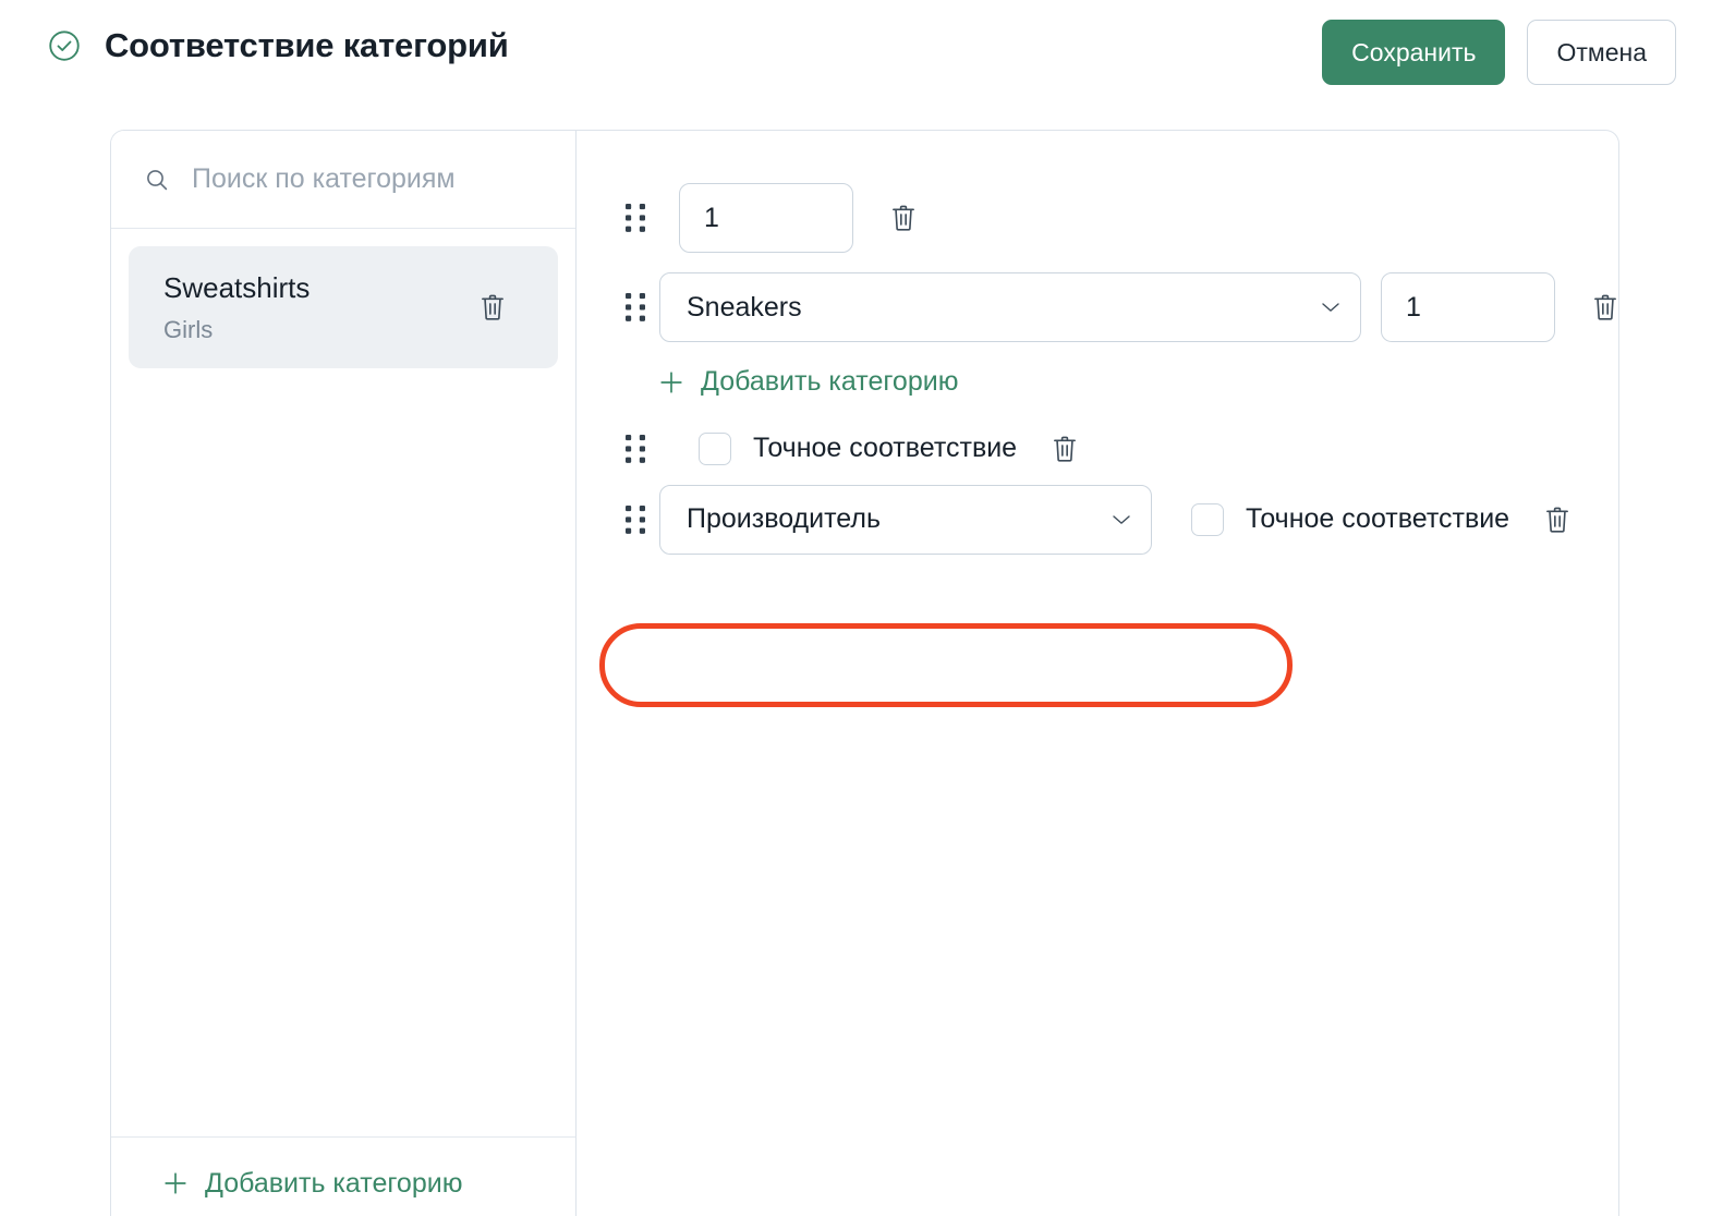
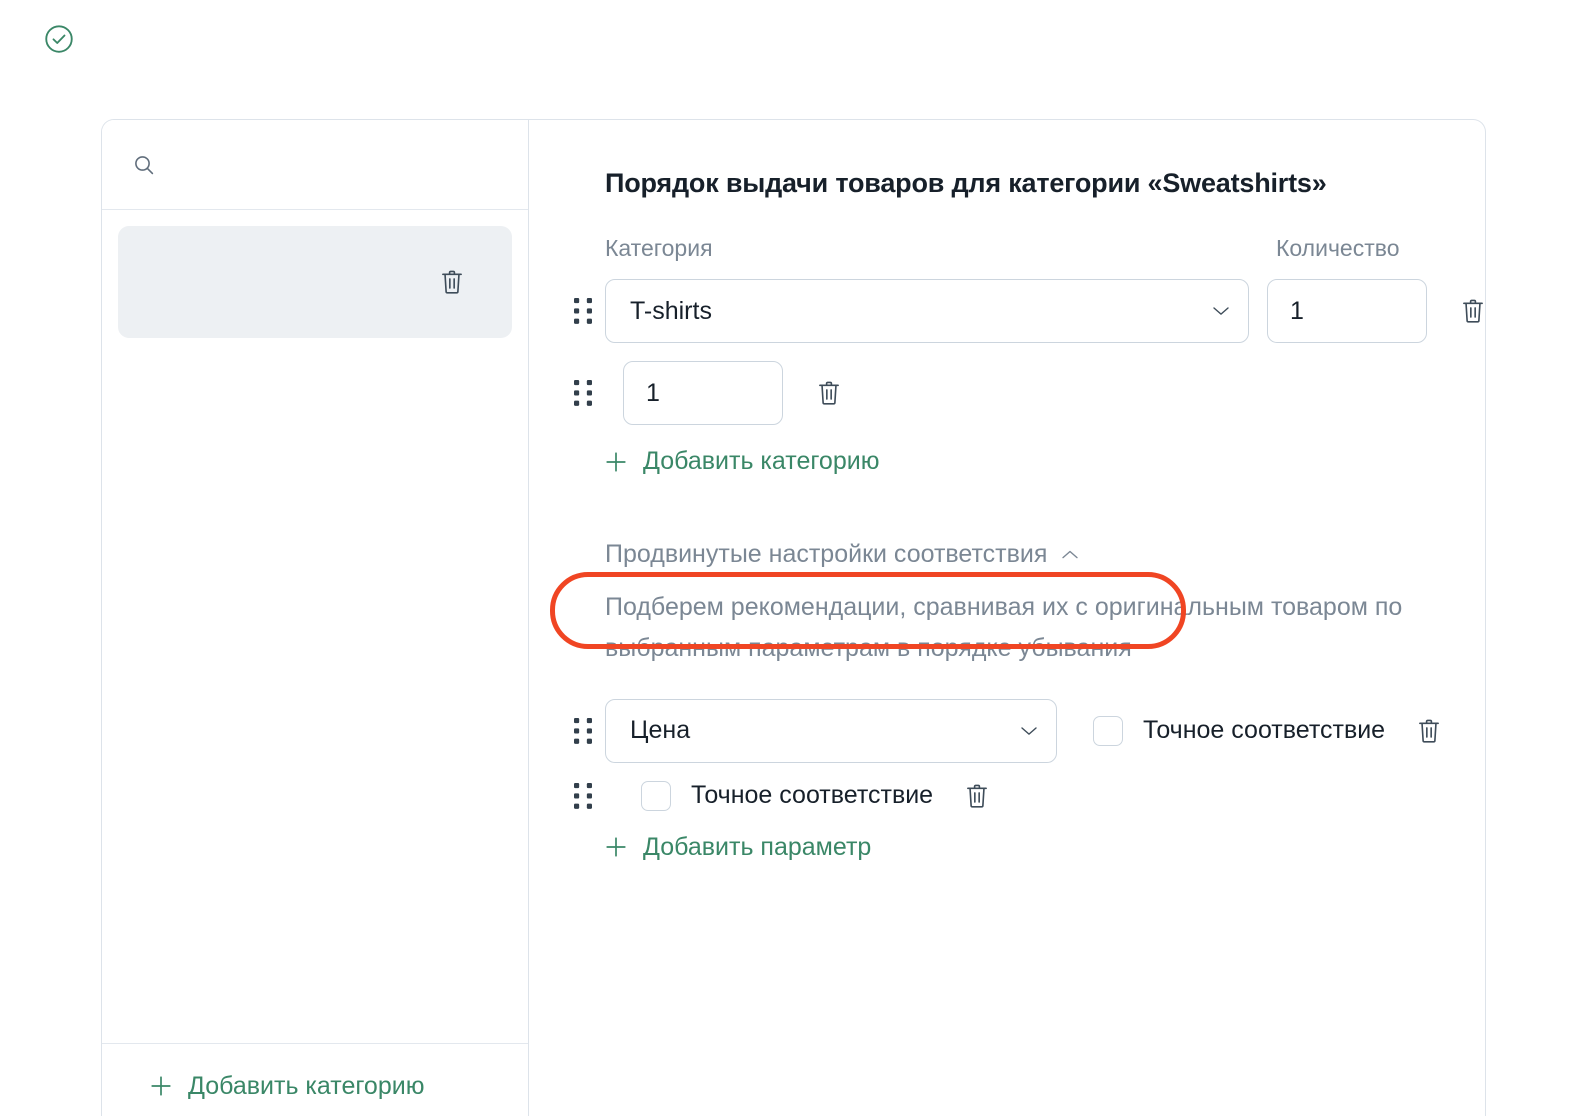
- Соответствие категорий
- Сохранить
- Отмена
- Поиск по категориям
- Sweatshirts
- Girls
  Добавить категорию
+ Порядок выдачи товаров для категории «Sweatshirts»
+ Категория
+ Количество
+ T-shirts
  1
- Sneakers
  1
  Добавить категорию
+ Продвинутые настройки соответствия
+ Подберем рекомендации, сравнивая их с оригинальным товаром по выбранным параметрам в порядке убывания
+ Цена
  Точное соответствие
- Производитель
  Точное соответствие
+ Добавить параметр
